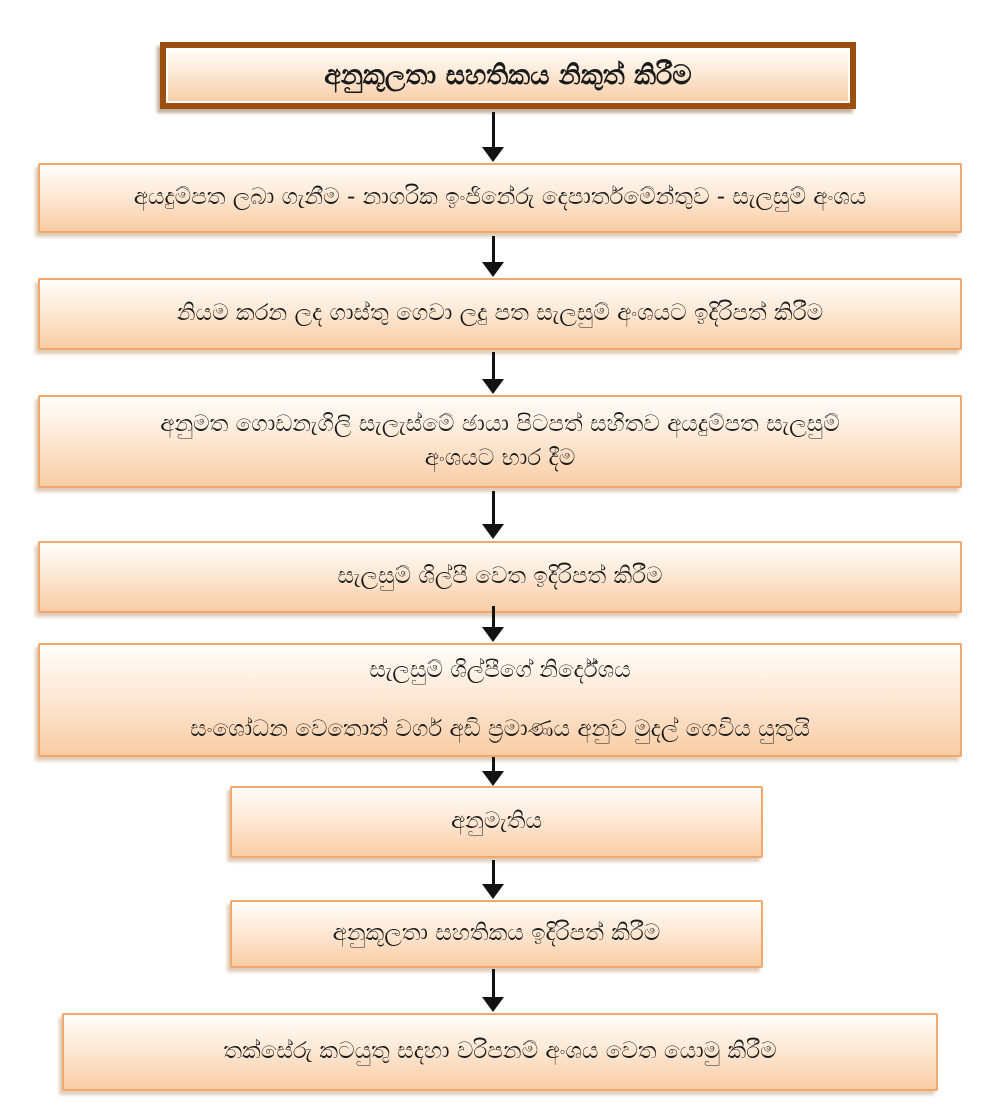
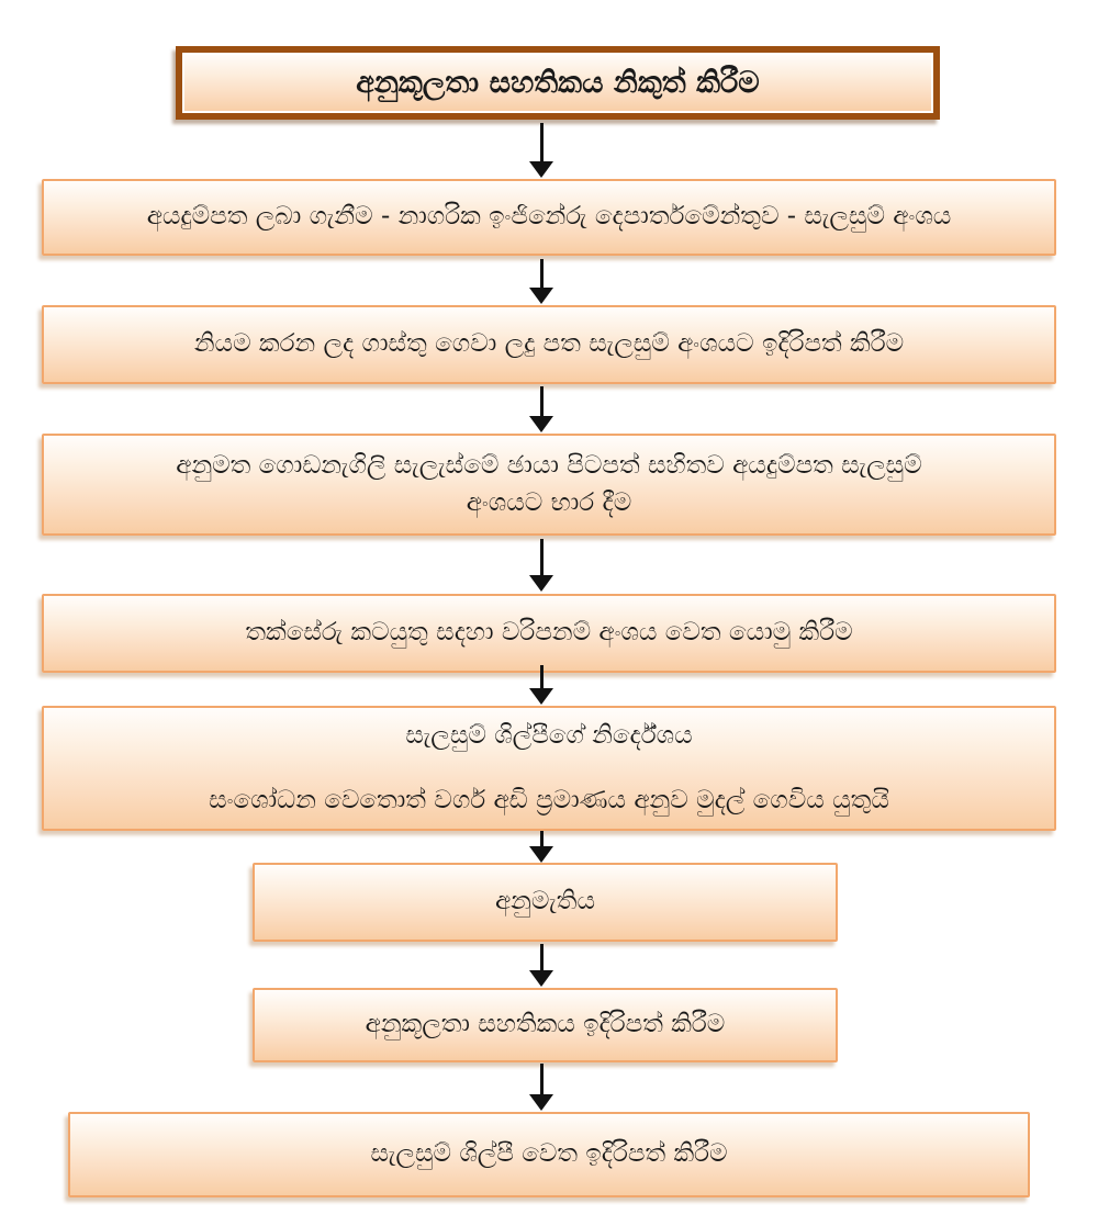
  අනුකූලතා සහතිකය නිකුත් කිරීම
  අයදුම්පත ලබා ගැනීම - නාගරික ඉංජිනේරු දෙපාර්තමේන්තුව - සැලසුම් අංශය
  නියම කරන ලද ගාස්තු ගෙවා ලදු පත සැලසුම් අංශයට ඉදිරිපත් කිරීම
  අනුමත ගොඩනැගිලි සැලැස්මේ ඡායා පිටපත් සහිතව අයදුම්පත සැලසුම්
  අංශයට භාර දීම
- සැලසුම් ශිල්පී වෙත ඉදිරිපත් කිරීම
+ තක්සේරු කටයුතු සදහා වරිපනම් අංශය වෙත යොමු කිරීම
  සැලසුම් ශිල්පීගේ නිර්දේශය
  සංශෝධන වෙතොත් වර්ග අඩි ප්‍රමාණය අනුව මුදල් ගෙවිය යුතුයි
  අනුමැතිය
  අනුකූලතා සහතිකය ඉදිරිපත් කිරීම
- තක්සේරු කටයුතු සදහා වරිපනම් අංශය වෙත යොමු කිරීම
+ සැලසුම් ශිල්පී වෙත ඉදිරිපත් කිරීම
